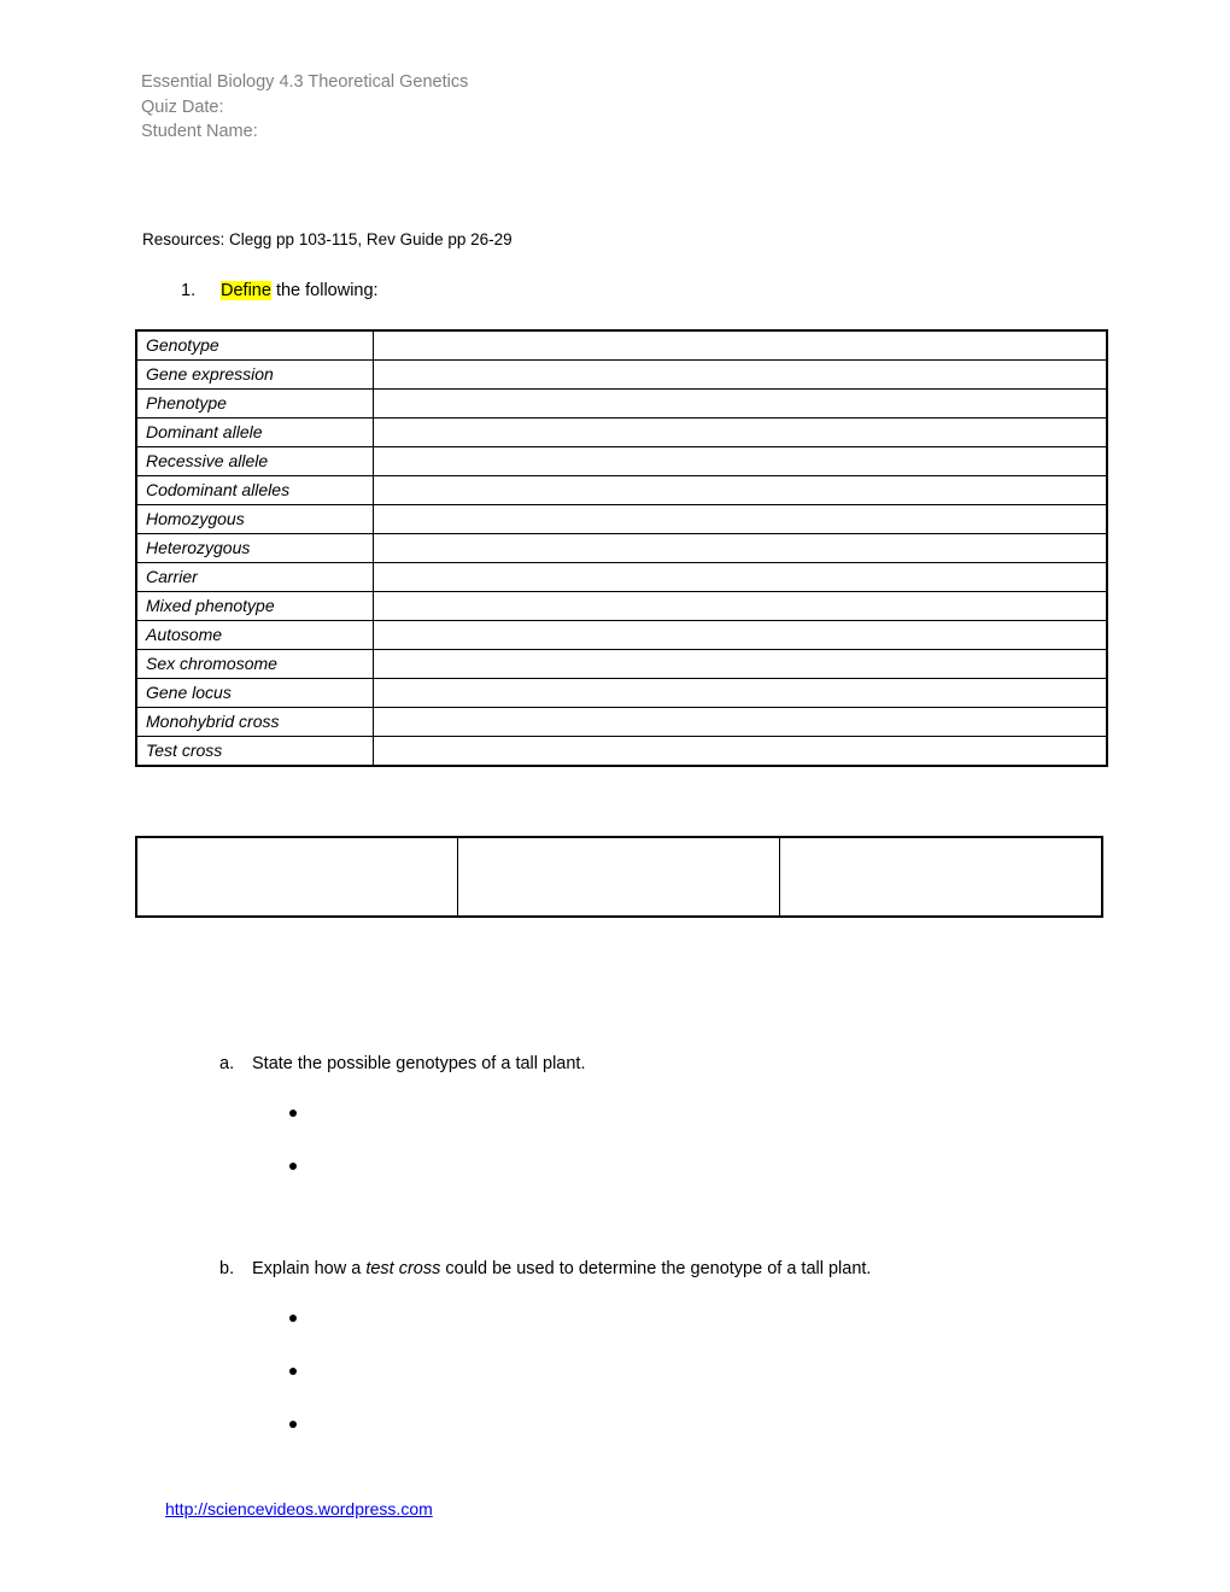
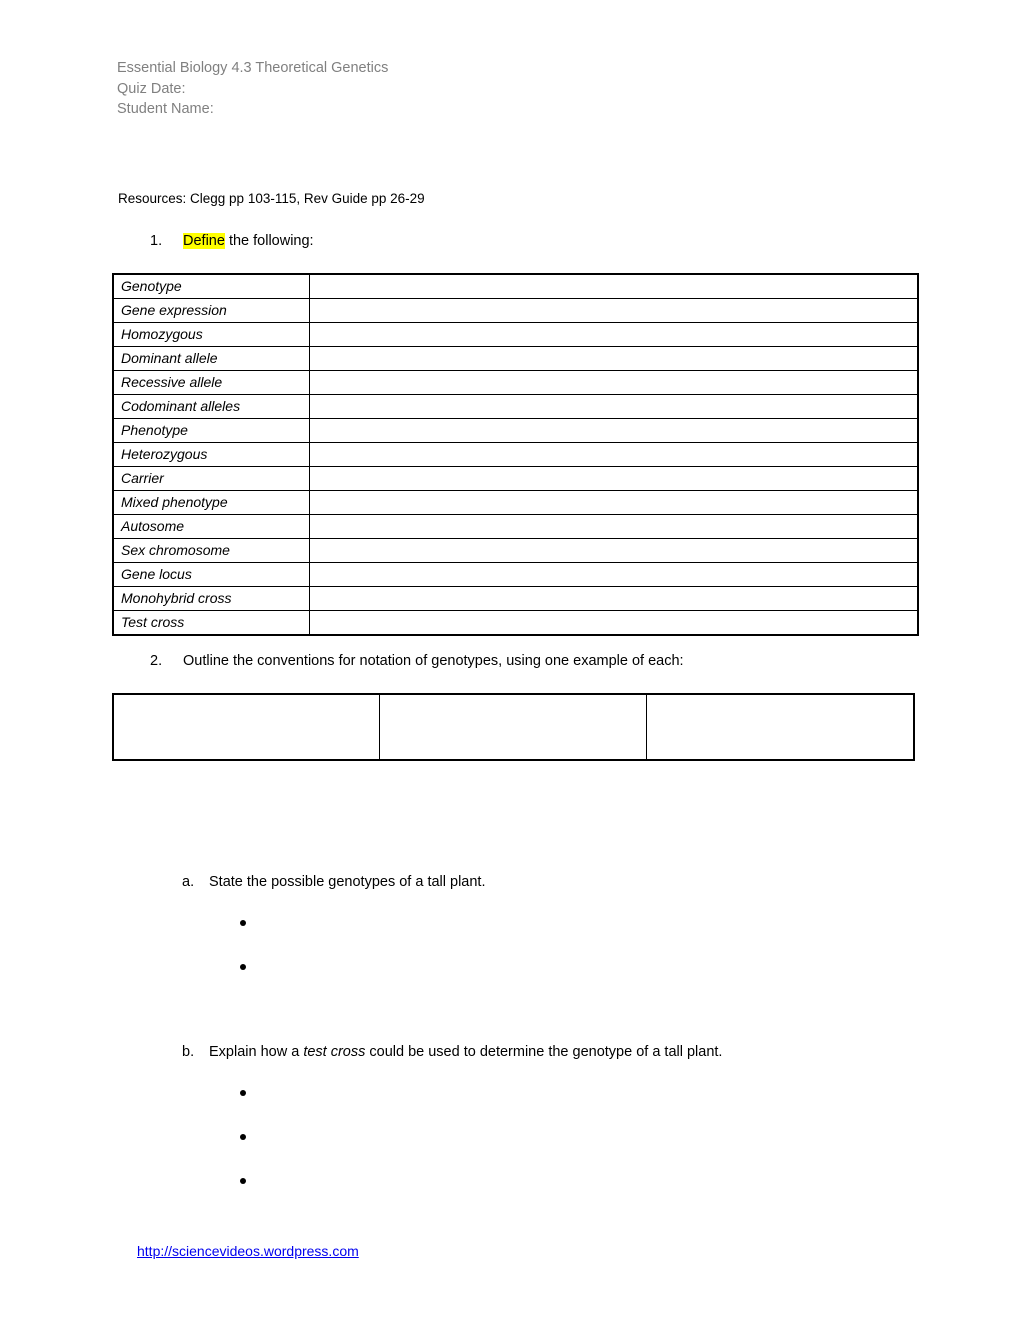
  Essential Biology 4.3 Theoretical Genetics
  Quiz Date:
  Student Name:
  Resources: Clegg pp 103-115, Rev Guide pp 26-29
  1. Define the following:
  Genotype
  Gene expression
- Phenotype
+ Homozygous
  Dominant allele
  Recessive allele
  Codominant alleles
- Homozygous
+ Phenotype
  Heterozygous
  Carrier
  Mixed phenotype
  Autosome
  Sex chromosome
  Gene locus
  Monohybrid cross
  Test cross
+ 2. Outline the conventions for notation of genotypes, using one example of each:
  a. State the possible genotypes of a tall plant.
  b. Explain how a test cross could be used to determine the genotype of a tall plant.
  http://sciencevideos.wordpress.com
